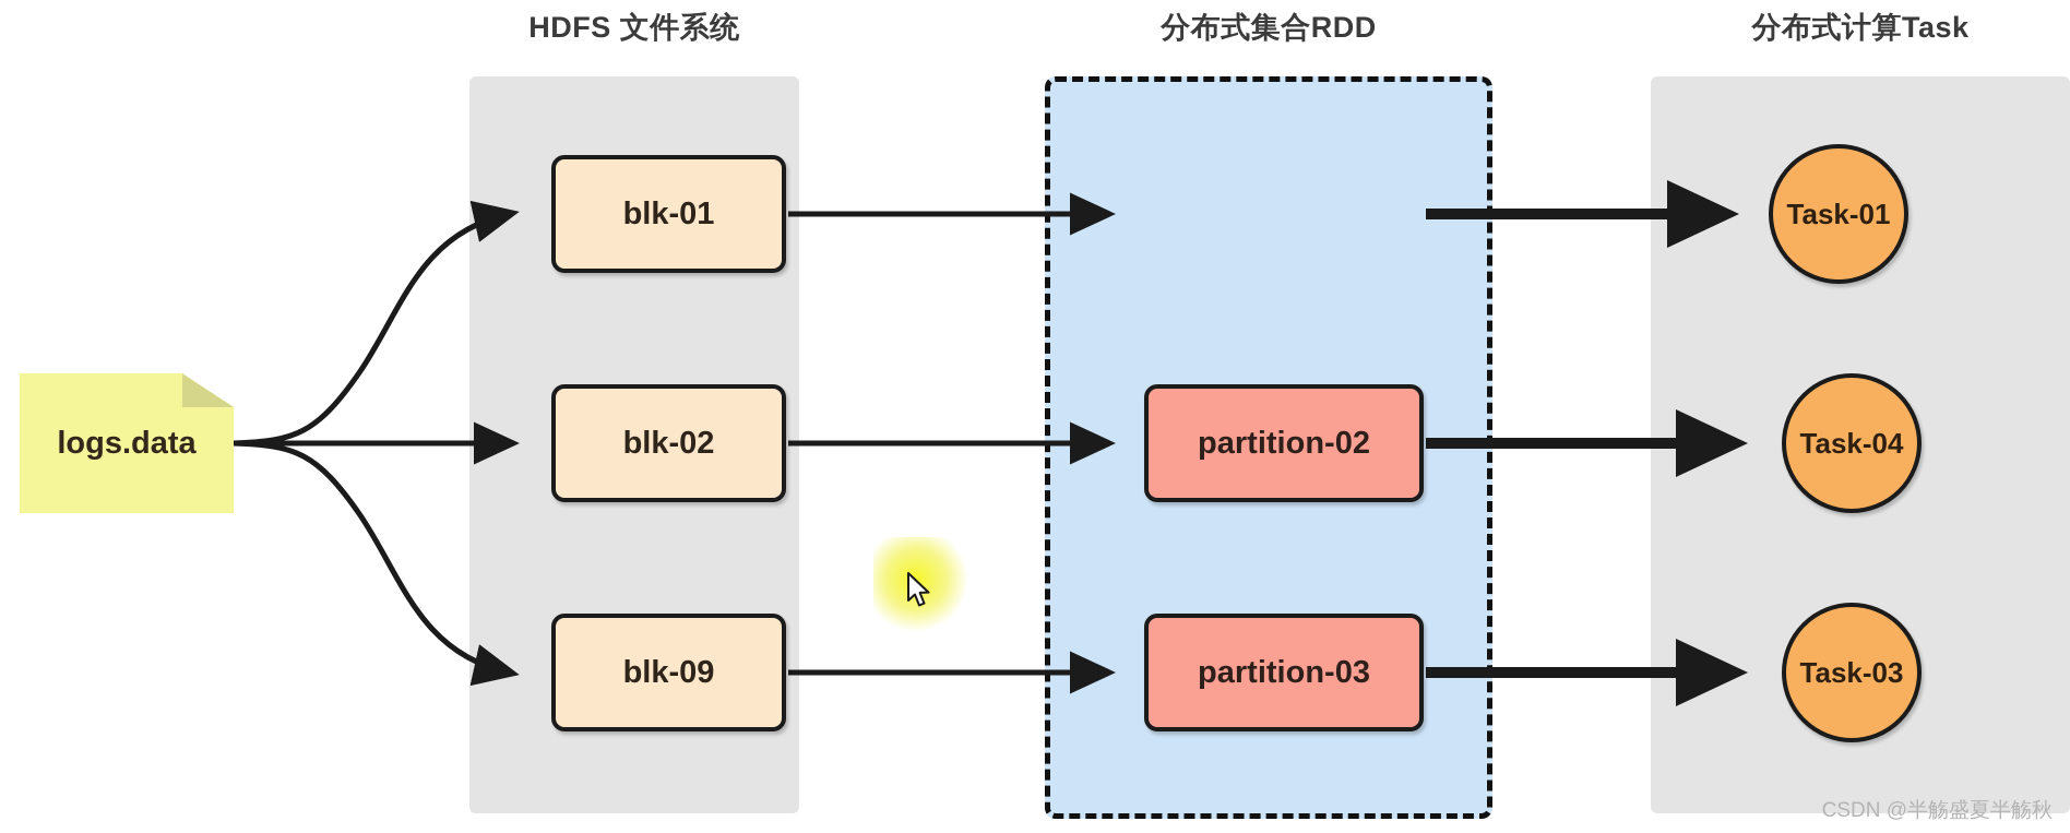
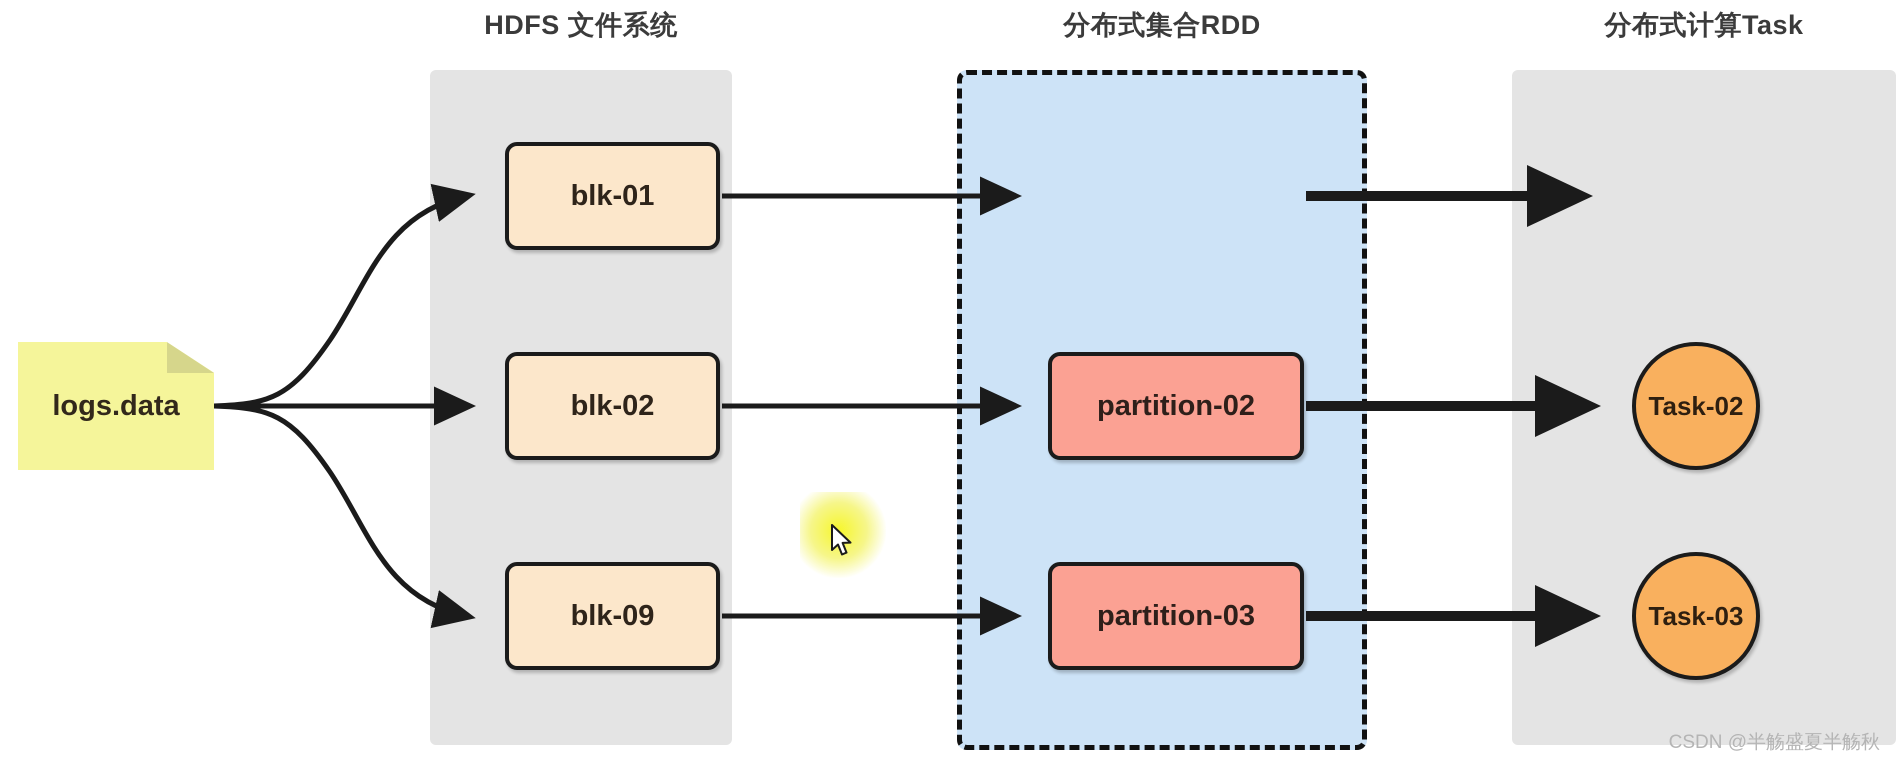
  HDFS 文件系统
  分布式集合RDD
  分布式计算Task
  logs.data
  blk-01
  blk-02
  blk-09
  partition-02
  partition-03
- Task-01
- Task-04
+ Task-02
  Task-03
  CSDN @半觞盛夏半觞秋
